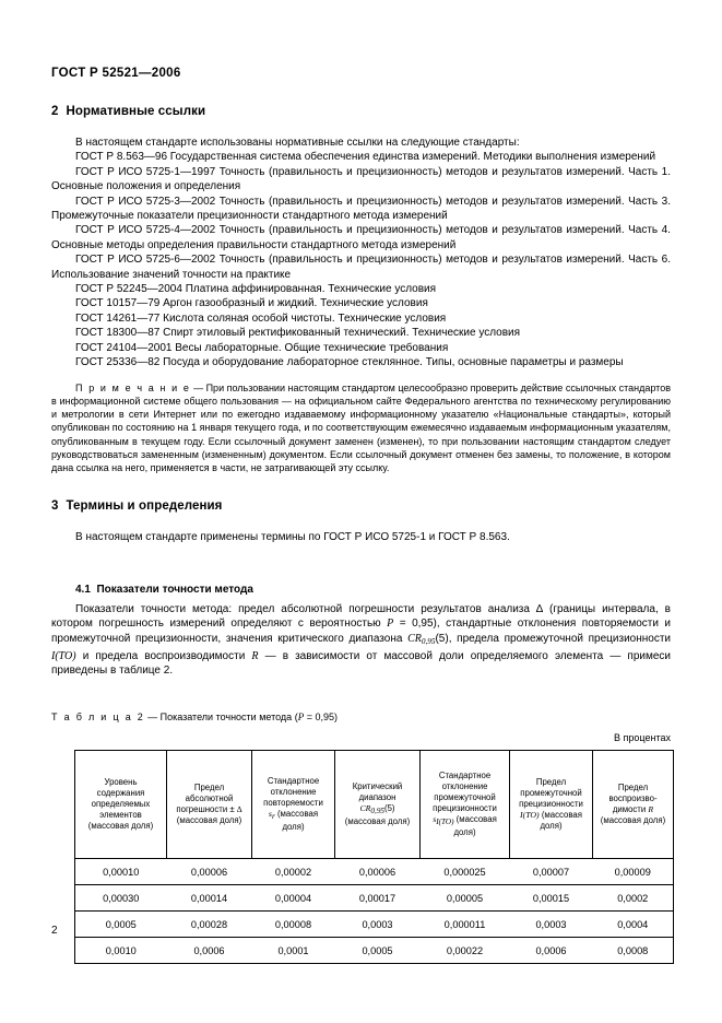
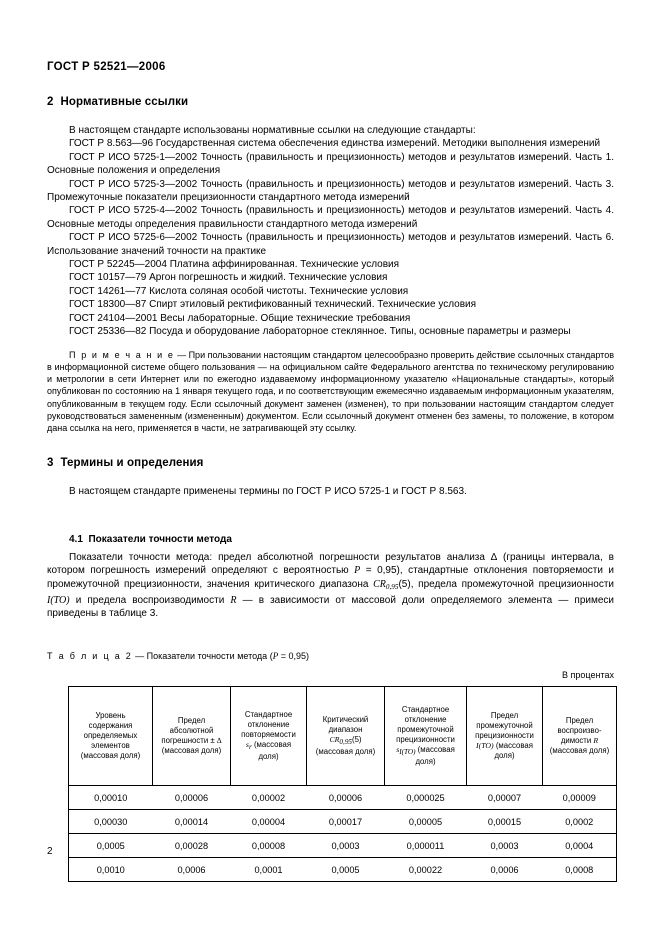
  ГОСТ Р 52521—2006
  2 Нормативные ссылки
  В настоящем стандарте использованы нормативные ссылки на следующие стандарты:
  ГОСТ Р 8.563—96 Государственная система обеспечения единства измерений. Методики выполнения измерений
- ГОСТ Р ИСО 5725-1—1997 Точность (правильность и прецизионность) методов и результатов измерений. Часть 1. Основные положения и определения
+ ГОСТ Р ИСО 5725-1—2002 Точность (правильность и прецизионность) методов и результатов измерений. Часть 1. Основные положения и определения
  ГОСТ Р ИСО 5725-3—2002 Точность (правильность и прецизионность) методов и результатов измерений. Часть 3. Промежуточные показатели прецизионности стандартного метода измерений
  ГОСТ Р ИСО 5725-4—2002 Точность (правильность и прецизионность) методов и результатов измерений. Часть 4. Основные методы определения правильности стандартного метода измерений
  ГОСТ Р ИСО 5725-6—2002 Точность (правильность и прецизионность) методов и результатов измерений. Часть 6. Использование значений точности на практике
  ГОСТ Р 52245—2004 Платина аффинированная. Технические условия
- ГОСТ 10157—79 Аргон газообразный и жидкий. Технические условия
+ ГОСТ 10157—79 Аргон погрешность и жидкий. Технические условия
  ГОСТ 14261—77 Кислота соляная особой чистоты. Технические условия
  ГОСТ 18300—87 Спирт этиловый ректификованный технический. Технические условия
  ГОСТ 24104—2001 Весы лабораторные. Общие технические требования
  ГОСТ 25336—82 Посуда и оборудование лабораторное стеклянное. Типы, основные параметры и размеры
  П р и м е ч а н и е — При пользовании настоящим стандартом целесообразно проверить действие ссылочных стандартов в информационной системе общего пользования — на официальном сайте Федерального агентства по техническому регулированию и метрологии в сети Интернет или по ежегодно издаваемому информационному указателю «Национальные стандарты», который опубликован по состоянию на 1 января текущего года, и по соответствующим ежемесячно издаваемым информационным указателям, опубликованным в текущем году. Если ссылочный документ заменен (изменен), то при пользовании настоящим стандартом следует руководствоваться замененным (измененным) документом. Если ссылочный документ отменен без замены, то положение, в котором дана ссылка на него, применяется в части, не затрагивающей эту ссылку.
  3 Термины и определения
  В настоящем стандарте применены термины по ГОСТ Р ИСО 5725-1 и ГОСТ Р 8.563.
  4.1 Показатели точности метода
- Показатели точности метода: предел абсолютной погрешности результатов анализа ∆ (границы интервала, в котором погрешность измерений определяют с вероятностью P = 0,95), стандартные отклонения повторяемости и промежуточной прецизионности, значения критического диапазона CR0,95(5), предела промежуточной прецизионности I(TO) и предела воспроизводимости R — в зависимости от массовой доли определяемого элемента — примеси приведены в таблице 2.
+ Показатели точности метода: предел абсолютной погрешности результатов анализа ∆ (границы интервала, в котором погрешность измерений определяют с вероятностью P = 0,95), стандартные отклонения повторяемости и промежуточной прецизионности, значения критического диапазона CR0,95(5), предела промежуточной прецизионности I(TO) и предела воспроизводимости R — в зависимости от массовой доли определяемого элемента — примеси приведены в таблице 3.
  Т а б л и ц а 2 — Показатели точности метода (P = 0,95)
  В процентах
  Уровень содержания определяемых элементов (массовая доля)	Предел абсолютной погрешности ± ∆ (массовая доля)	Стандартное отклонение повторяемости sr (массовая доля)	Критический диапазон CR0,95(5) (массовая доля)	Стандартное отклонение промежуточной прецизионности sI(TO) (массовая доля)	Предел промежуточной прецизионности I(TO) (массовая доля)	Предел воспроизво- димости R (массовая доля)
  0,00010	0,00006	0,00002	0,00006	0,000025	0,00007	0,00009
  0,00030	0,00014	0,00004	0,00017	0,00005	0,00015	0,0002
  0,0005	0,00028	0,00008	0,0003	0,000011	0,0003	0,0004
  0,0010	0,0006	0,0001	0,0005	0,00022	0,0006	0,0008
  2
